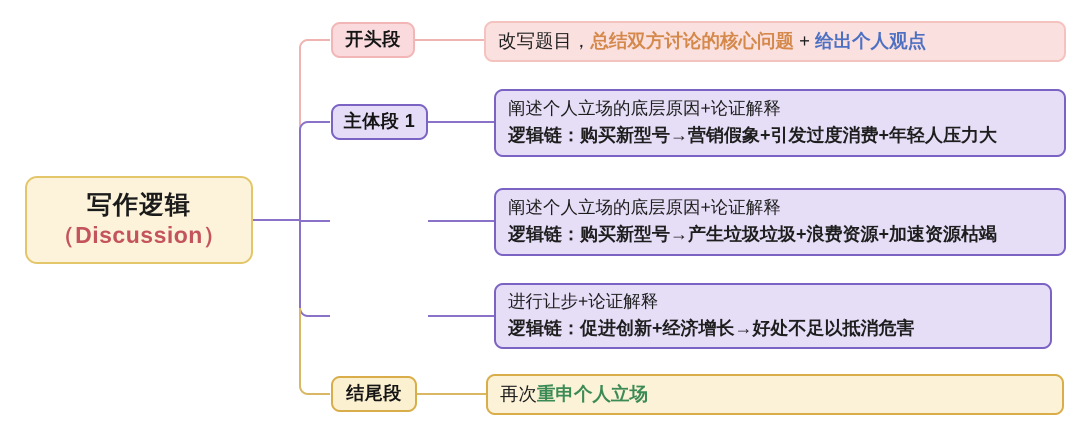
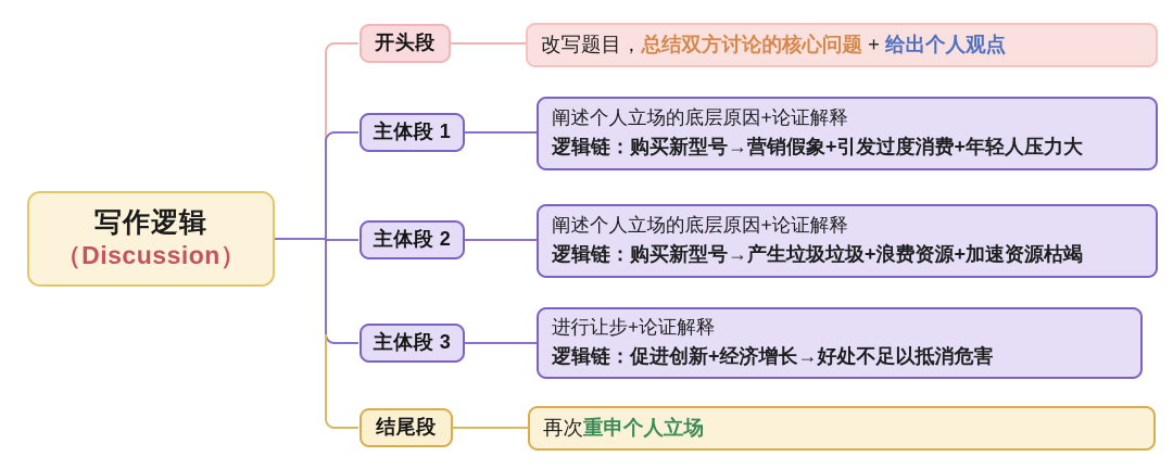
  写作逻辑
  （Discussion）
  开头段
  主体段 1
+ 主体段 2
+ 主体段 3
  结尾段
  改写题目，总结双方讨论的核心问题 + 给出个人观点
  阐述个人立场的底层原因+论证解释
  逻辑链：购买新型号→营销假象+引发过度消费+年轻人压力大
  阐述个人立场的底层原因+论证解释
  逻辑链：购买新型号→产生垃圾垃圾+浪费资源+加速资源枯竭
  进行让步+论证解释
  逻辑链：促进创新+经济增长→好处不足以抵消危害
  再次重申个人立场
